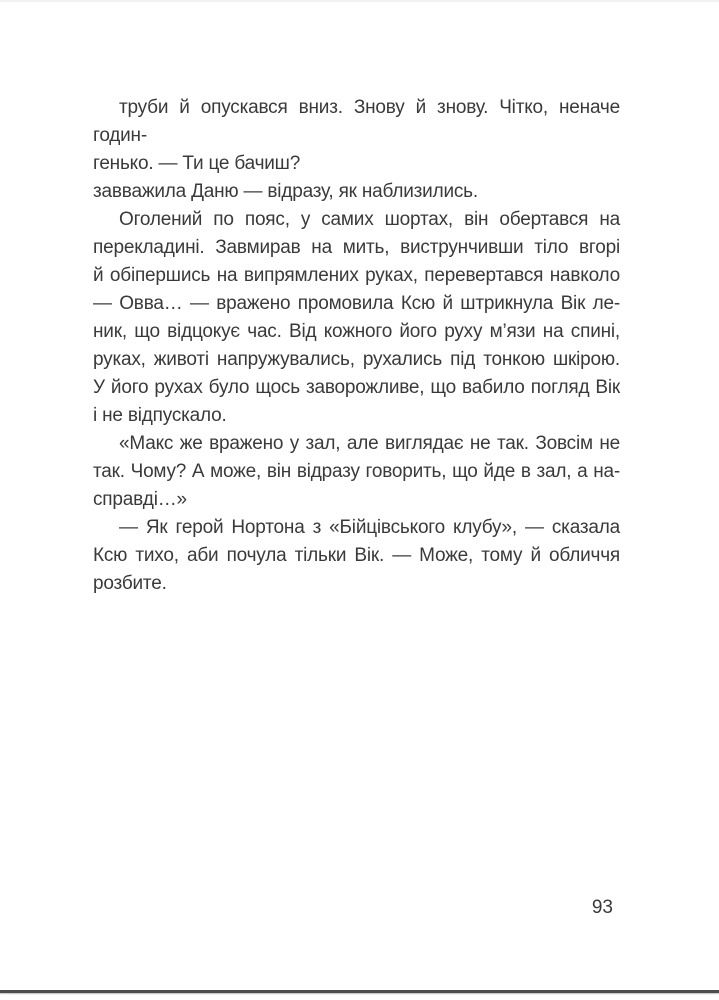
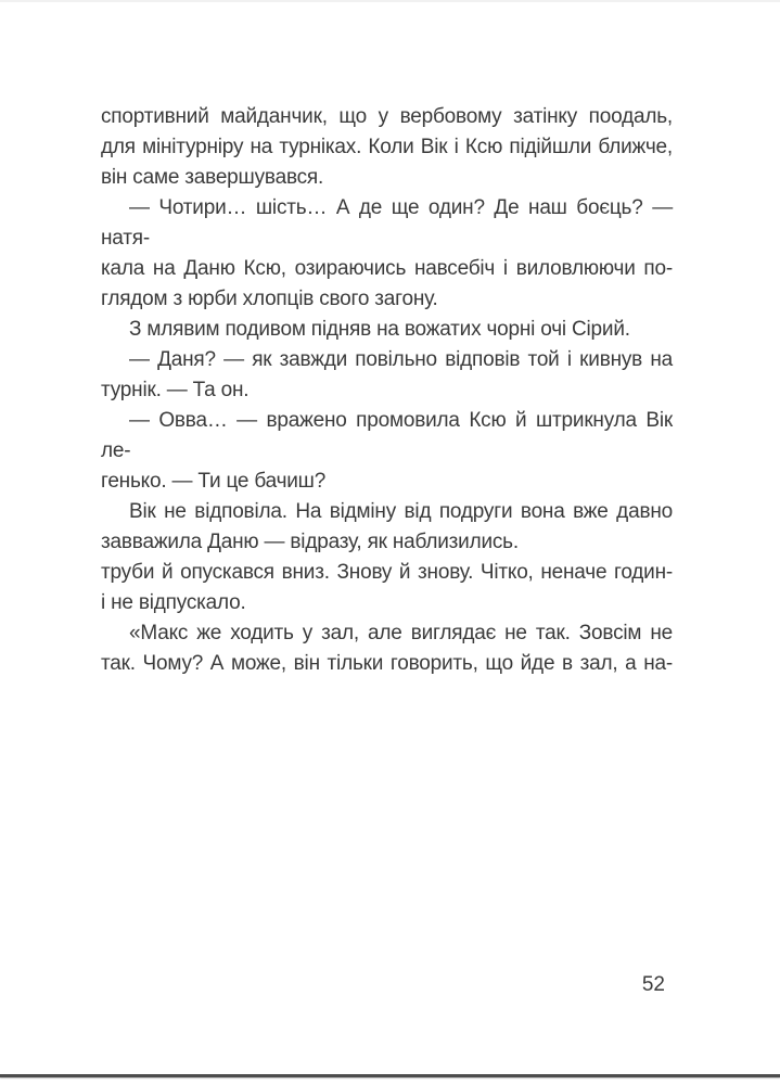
+ спортивний майданчик, що у вербовому затінку поодаль,
+ для мінітурніру на турніках. Коли Вік і Ксю підійшли ближче,
+ він саме завершувався.
+ — Чотири… шість… А де ще один? Де наш боєць? — натя-
+ кала на Даню Ксю, озираючись навсебіч і виловлюючи по-
+ глядом з юрби хлопців свого загону.
+ З млявим подивом підняв на вожатих чорні очі Сірий.
+ — Даня? — як завжди повільно відповів той і кивнув на
+ турнік. — Та он.
- труби й опускався вниз. Знову й знову. Чітко, неначе годин-
+ — Овва… — вражено промовила Ксю й штрикнула Вік ле-
  генько. — Ти це бачиш?
+ Вік не відповіла. На відміну від подруги вона вже давно
  завважила Даню — відразу, як наблизились.
- Оголений по пояс, у самих шортах, він обертався на
- перекладині. Завмирав на мить, виструнчивши тіло вгорі
- й обіпершись на випрямлених руках, перевертався навколо
- — Овва… — вражено промовила Ксю й штрикнула Вік ле-
+ труби й опускався вниз. Знову й знову. Чітко, неначе годин-
- ник, що відцокує час. Від кожного його руху м’язи на спині,
- руках, животі напружувались, рухались під тонкою шкірою.
- У його рухах було щось заворожливе, що вабило погляд Вік
  і не відпускало.
- «Макс же вражено у зал, але виглядає не так. Зовсім не
+ «Макс же ходить у зал, але виглядає не так. Зовсім не
- так. Чому? А може, він відразу говорить, що йде в зал, а на-
+ так. Чому? А може, він тільки говорить, що йде в зал, а на-
- справді…»
- — Як герой Нортона з «Бійцівського клубу», — сказала
- Ксю тихо, аби почула тільки Вік. — Може, тому й обличчя
- розбите.
- 93
+ 52
